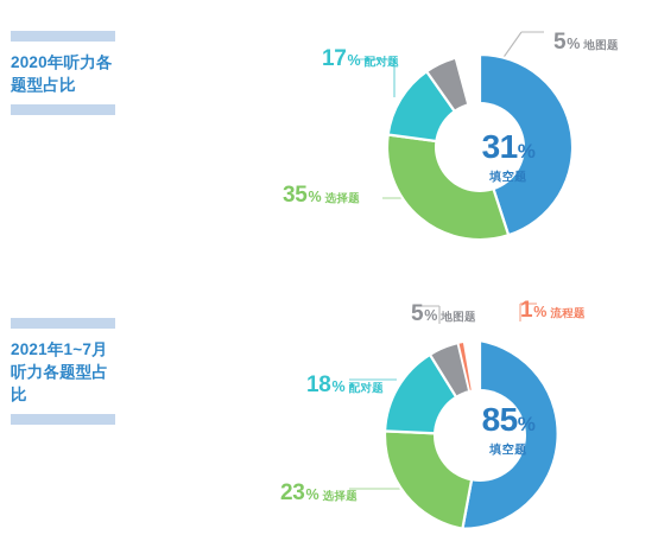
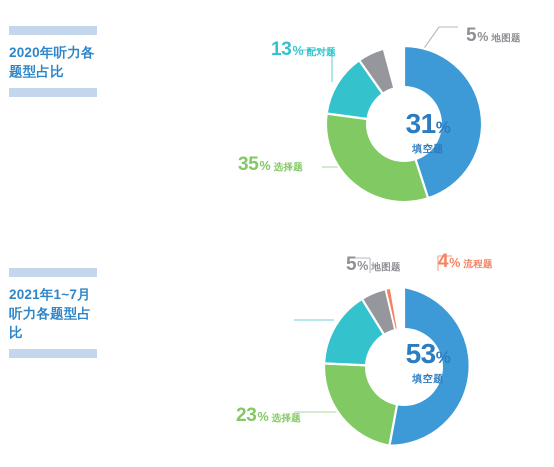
  2020年听力各题型占比
  31%
  填空题
- 17% 配对题
+ 13% 配对题
  35% 选择题
  5% 地图题
  2021年1~7月听力各题型占比
- 85%
+ 53%
  填空题
  5% 地图题
- 1% 流程题
+ 4% 流程题
- 18% 配对题
  23% 选择题
